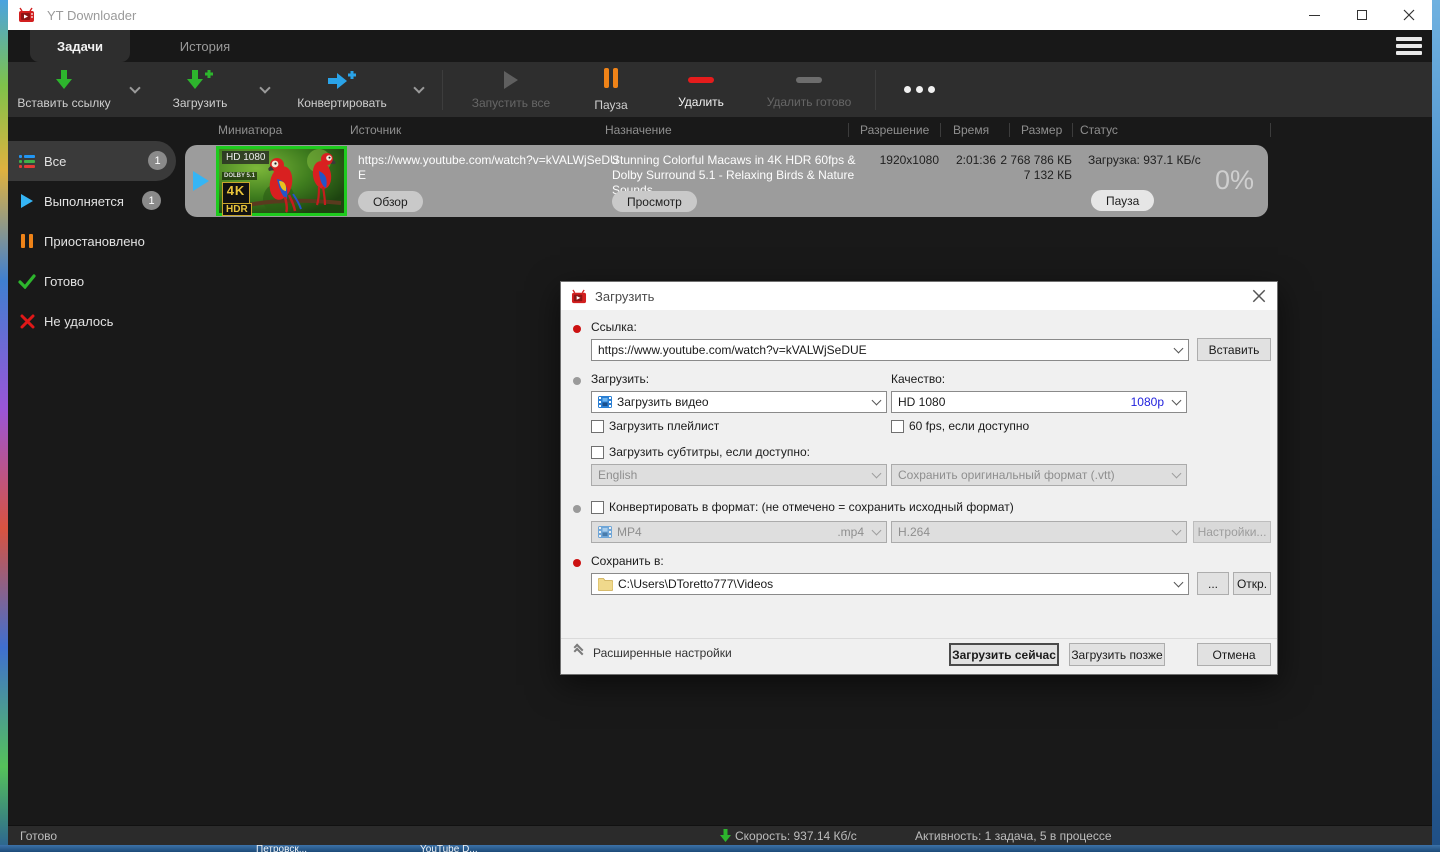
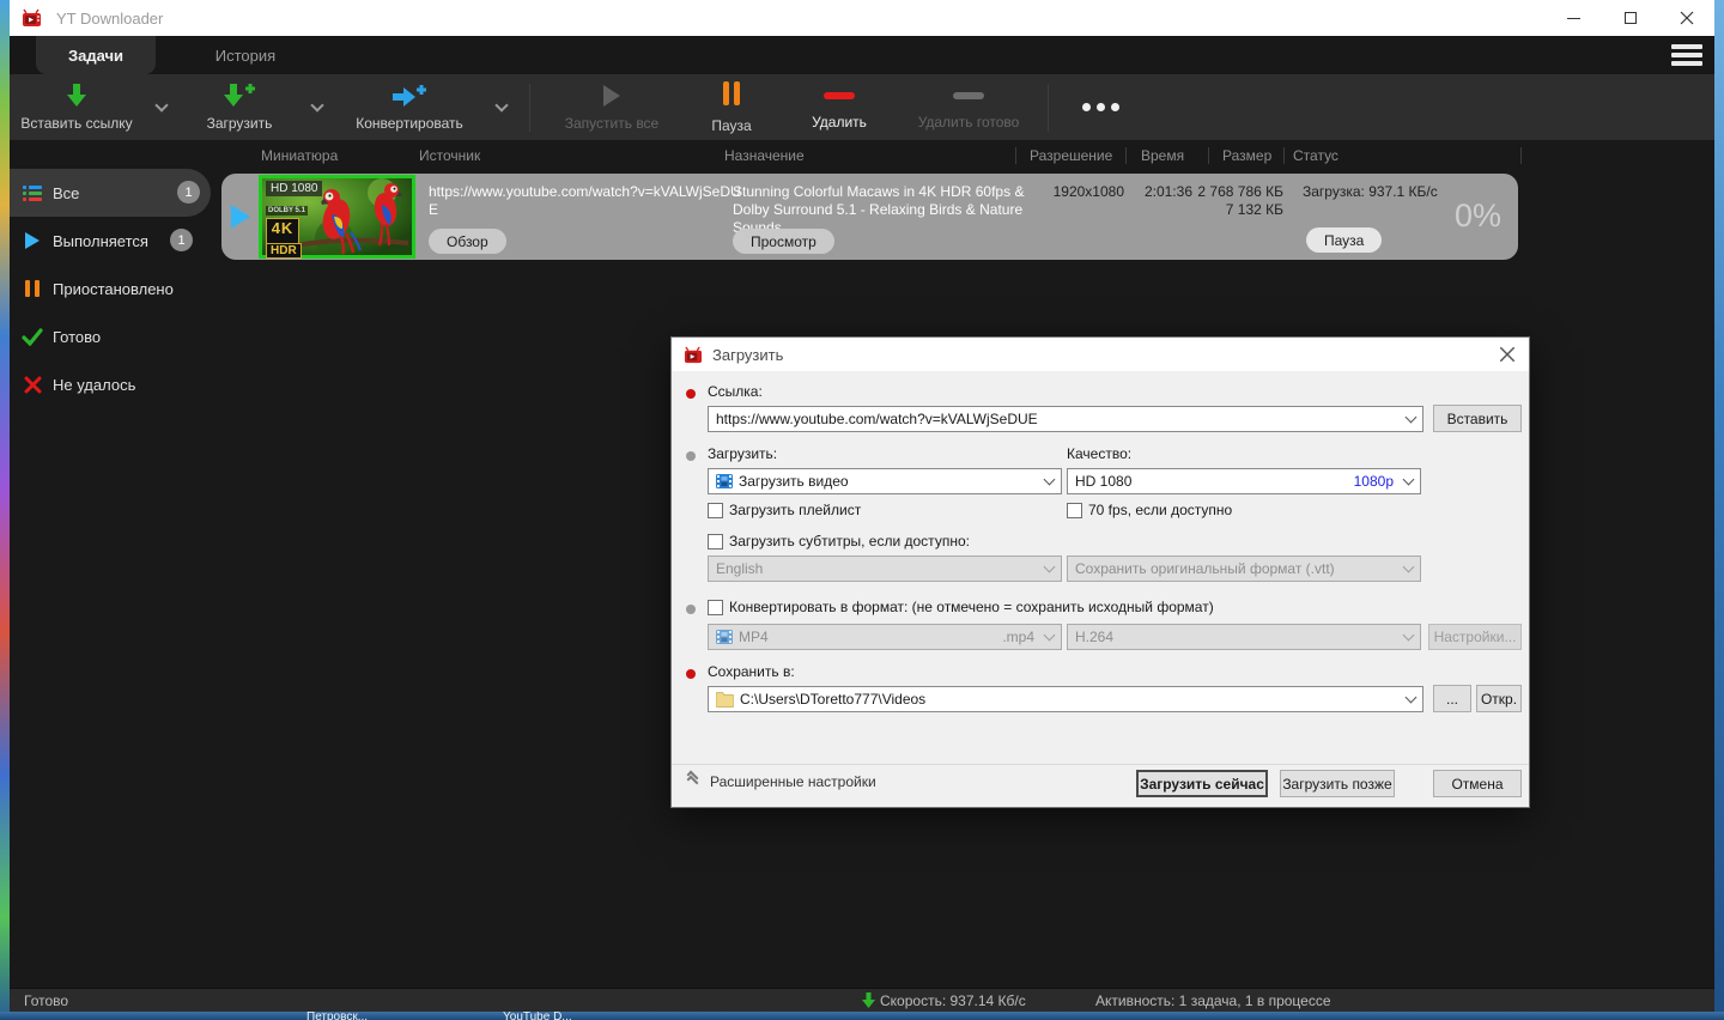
  YT Downloader
  Задачи
  История
  Вставить ссылку
  Загрузить
  Конвертировать
  Запустить все
  Пауза
  Удалить
  Удалить готово
  Все
  1
  Выполняется
  1
  Приостановлено
  Готово
  Не удалось
  Миниатюра
  Источник
  Назначение
  Разрешение
  Время
  Размер
  Статус
  HD 1080
  4K
  HDR
  https://www.youtube.com/watch?v=kVALWjSeDUE
  Обзор
  Stunning Colorful Macaws in 4K HDR 60fps & Dolby Surround 5.1 - Relaxing Birds & Nature Sounds....
  Просмотр
  1920x1080
  2:01:36
  2 768 786 КБ
  7 132 КБ
  Загрузка: 937.1 КБ/с
  Пауза
  0%
  Загрузить
  Ссылка:
  https://www.youtube.com/watch?v=kVALWjSeDUE
  Вставить
  Загрузить:
  Качество:
  Загрузить видео
  HD 1080
  1080p
  Загрузить плейлист
- 60 fps, если доступно
+ 70 fps, если доступно
  Загрузить субтитры, если доступно:
  English
  Сохранить оригинальный формат (.vtt)
  Конвертировать в формат: (не отмечено = сохранить исходный формат)
  MP4
  .mp4
  H.264
  Настройки...
  Сохранить в:
  C:\Users\DToretto777\Videos
  ...
  Откр.
  Расширенные настройки
  Загрузить сейчас
  Загрузить позже
  Отмена
  Готово
  Скорость: 937.14 Кб/с
- Активность: 1 задача, 5 в процессе
+ Активность: 1 задача, 1 в процессе
  Петровск...
  YouTube D...
